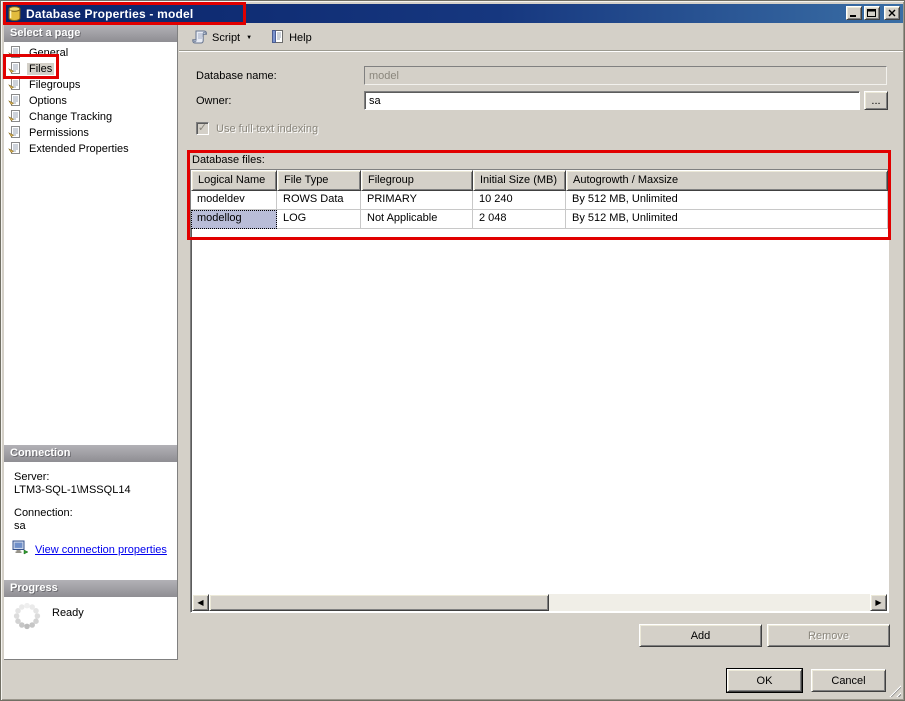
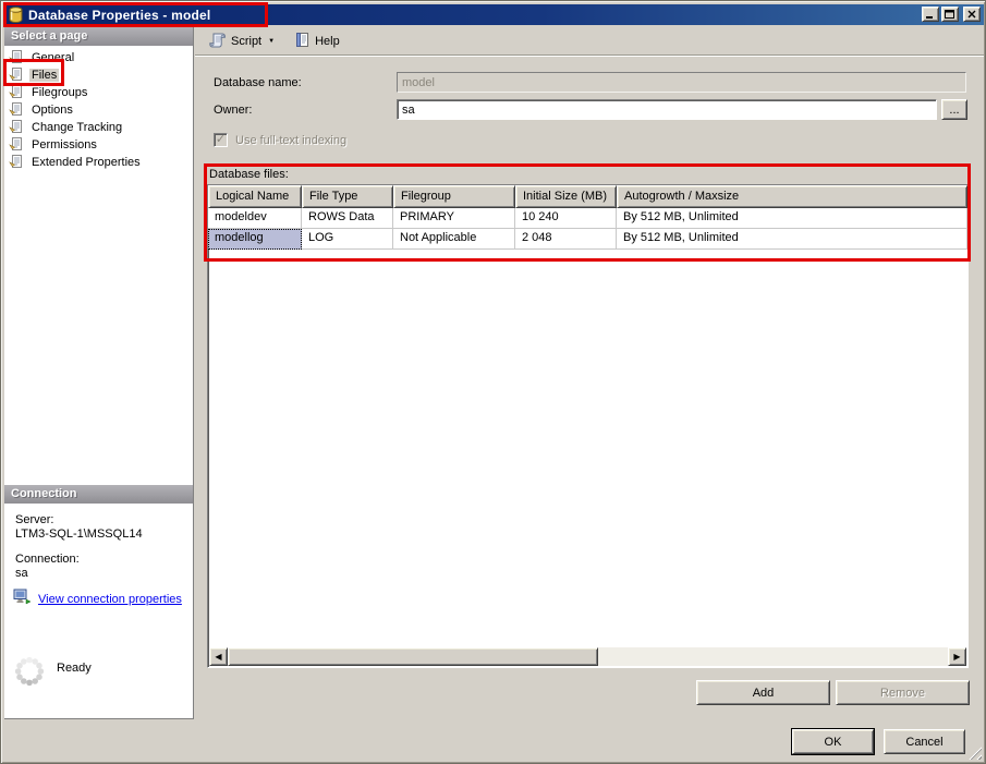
  Database Properties - model
  Select a page
  General
  Files
  Filegroups
  Options
  Change Tracking
  Permissions
  Extended Properties
  Connection
  Server:
  LTM3-SQL-1\MSSQL14
  Connection:
  sa
  View connection properties
- Progress
  Ready
  Script
  Help
  Database name:
  model
  Owner:
  sa
  ...
  ✓
  Use full-text indexing
  Database files:
  Logical Name
  File Type
  Filegroup
  Initial Size (MB)
  Autogrowth / Maxsize
  modeldev
  ROWS Data
  PRIMARY
  10 240
  By 512 MB, Unlimited
  modellog
  LOG
  Not Applicable
  2 048
  By 512 MB, Unlimited
  ◀
  ▶
  Add
  Remove
  OK
  Cancel
